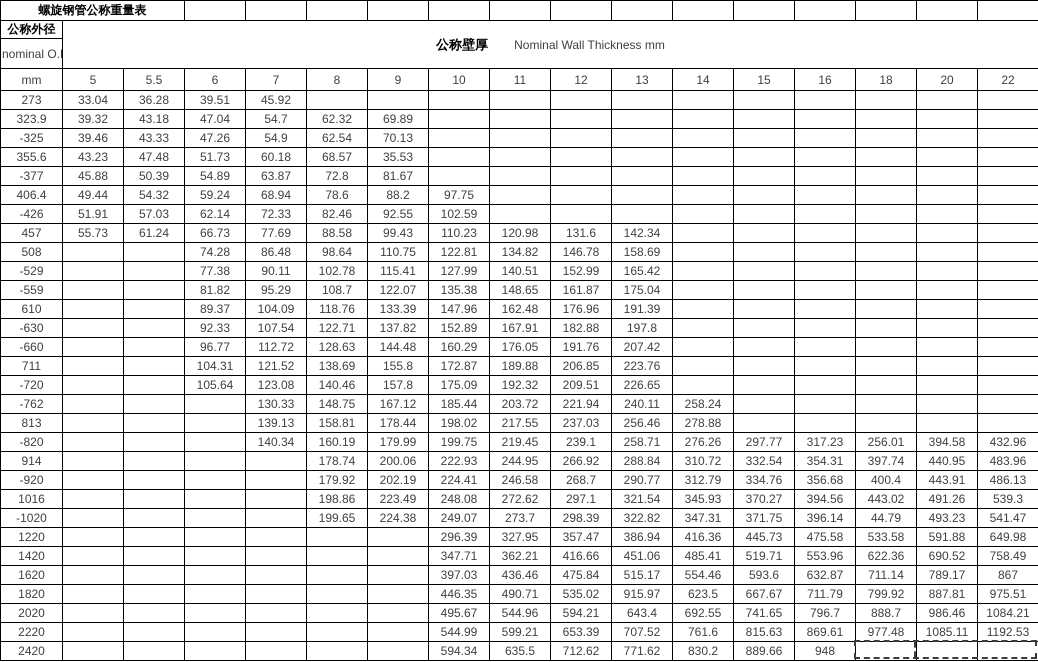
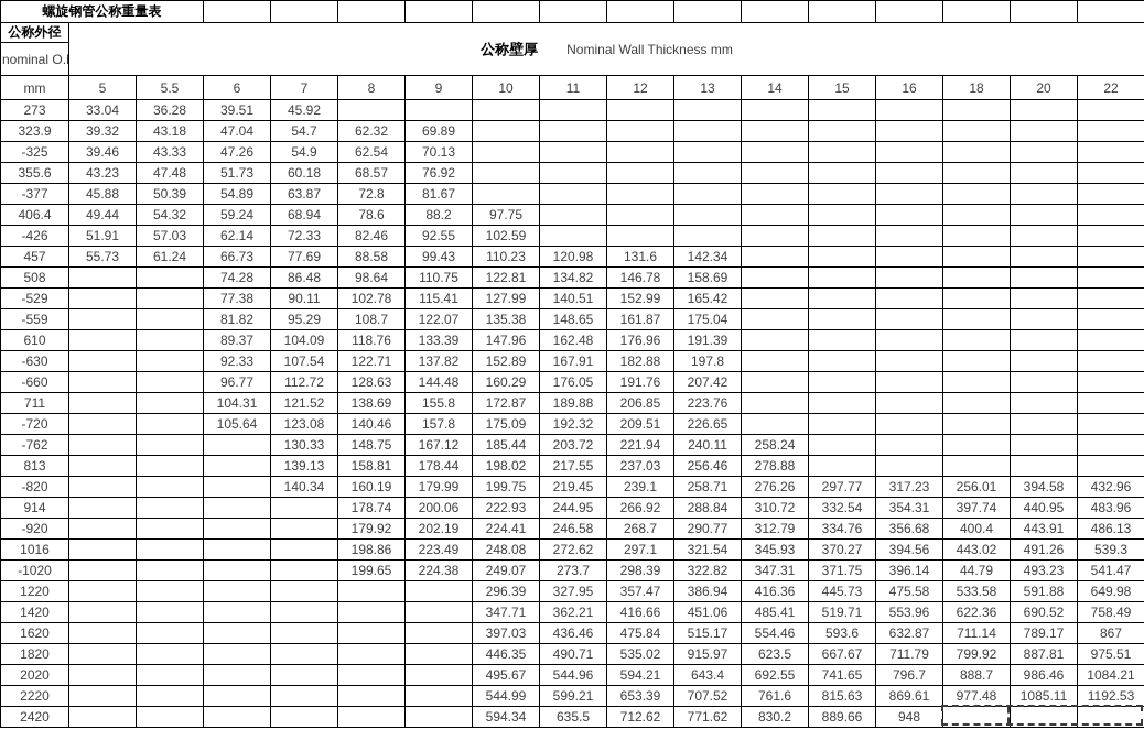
  螺旋钢管公称重量表
  公称外径	公称壁厚 Nominal Wall Thickness mm
  nominal O.
  mm	5	5.5	6	7	8	9	10	11	12	13	14	15	16	18	20	22
  273	33.04	36.28	39.51	45.92
  323.9	39.32	43.18	47.04	54.7	62.32	69.89
  -325	39.46	43.33	47.26	54.9	62.54	70.13
- 355.6	43.23	47.48	51.73	60.18	68.57	35.53
+ 355.6	43.23	47.48	51.73	60.18	68.57	76.92
  -377	45.88	50.39	54.89	63.87	72.8	81.67
  406.4	49.44	54.32	59.24	68.94	78.6	88.2	97.75
  -426	51.91	57.03	62.14	72.33	82.46	92.55	102.59
  457	55.73	61.24	66.73	77.69	88.58	99.43	110.23	120.98	131.6	142.34
  508			74.28	86.48	98.64	110.75	122.81	134.82	146.78	158.69
  -529			77.38	90.11	102.78	115.41	127.99	140.51	152.99	165.42
  -559			81.82	95.29	108.7	122.07	135.38	148.65	161.87	175.04
  610			89.37	104.09	118.76	133.39	147.96	162.48	176.96	191.39
  -630			92.33	107.54	122.71	137.82	152.89	167.91	182.88	197.8
  -660			96.77	112.72	128.63	144.48	160.29	176.05	191.76	207.42
  711			104.31	121.52	138.69	155.8	172.87	189.88	206.85	223.76
  -720			105.64	123.08	140.46	157.8	175.09	192.32	209.51	226.65
  -762				130.33	148.75	167.12	185.44	203.72	221.94	240.11	258.24
  813				139.13	158.81	178.44	198.02	217.55	237.03	256.46	278.88
  -820				140.34	160.19	179.99	199.75	219.45	239.1	258.71	276.26	297.77	317.23	256.01	394.58	432.96
  914					178.74	200.06	222.93	244.95	266.92	288.84	310.72	332.54	354.31	397.74	440.95	483.96
  -920					179.92	202.19	224.41	246.58	268.7	290.77	312.79	334.76	356.68	400.4	443.91	486.13
  1016					198.86	223.49	248.08	272.62	297.1	321.54	345.93	370.27	394.56	443.02	491.26	539.3
  -1020					199.65	224.38	249.07	273.7	298.39	322.82	347.31	371.75	396.14	44.79	493.23	541.47
  1220							296.39	327.95	357.47	386.94	416.36	445.73	475.58	533.58	591.88	649.98
  1420							347.71	362.21	416.66	451.06	485.41	519.71	553.96	622.36	690.52	758.49
  1620							397.03	436.46	475.84	515.17	554.46	593.6	632.87	711.14	789.17	867
  1820							446.35	490.71	535.02	915.97	623.5	667.67	711.79	799.92	887.81	975.51
  2020							495.67	544.96	594.21	643.4	692.55	741.65	796.7	888.7	986.46	1084.21
  2220							544.99	599.21	653.39	707.52	761.6	815.63	869.61	977.48	1085.11	1192.53
  2420							594.34	635.5	712.62	771.62	830.2	889.66	948
